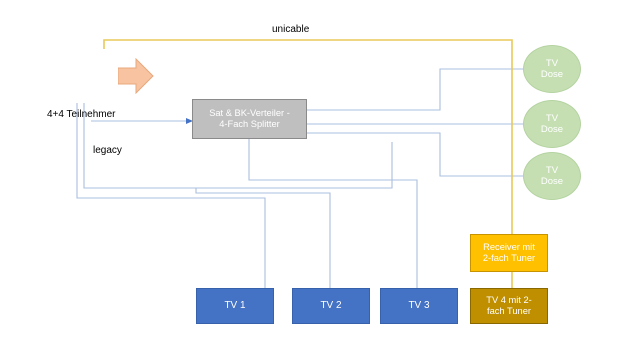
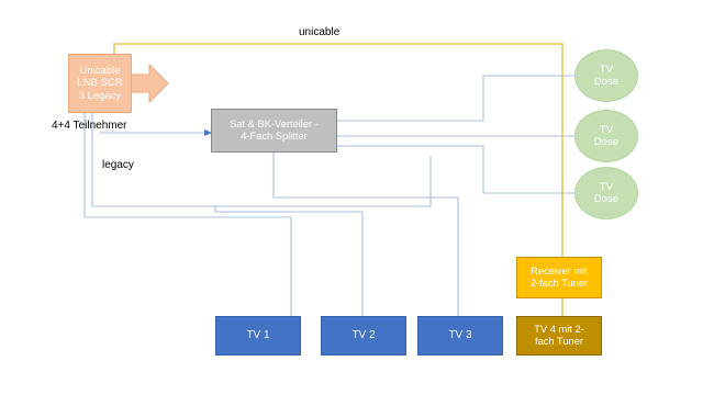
+ Unicable
+ LNB SCR
+ 3 Legacy
  Sat & BK-Verteiler -
  4-Fach Splitter
  TV
  Dose
  TV
  Dose
  TV
  Dose
  TV 1
  TV 2
  TV 3
  Receiver mit
  2-fach Tuner
  TV 4 mit 2-
  fach Tuner
  unicable
  4+4 Teilnehmer
  legacy
